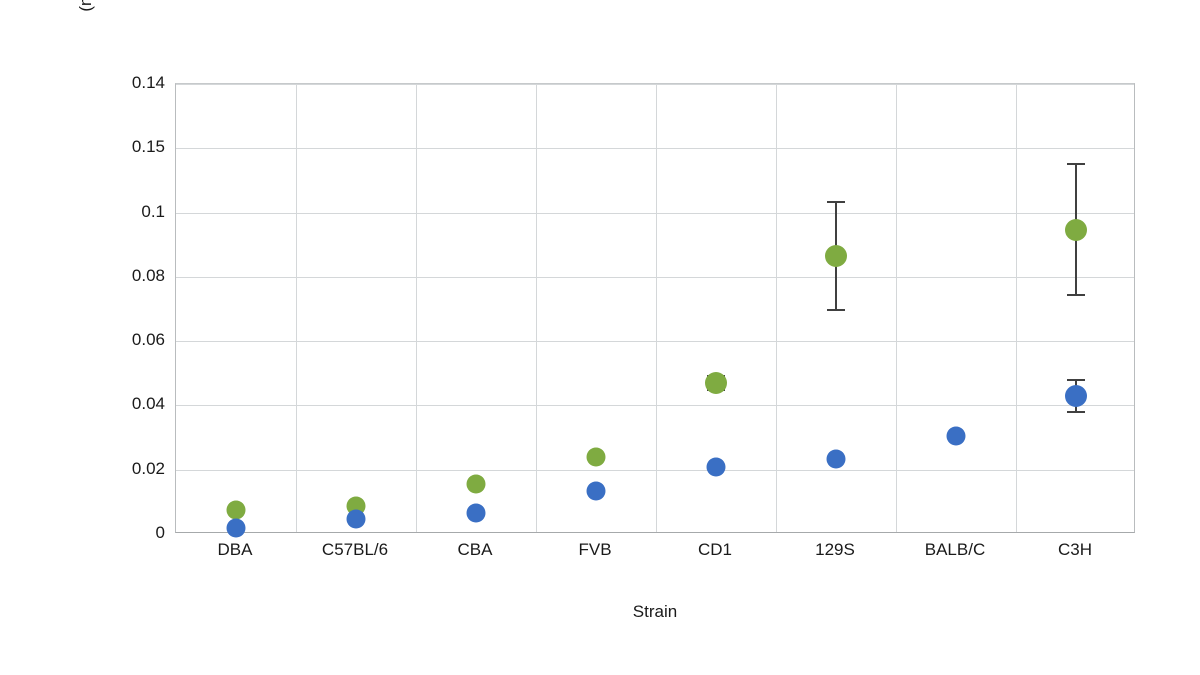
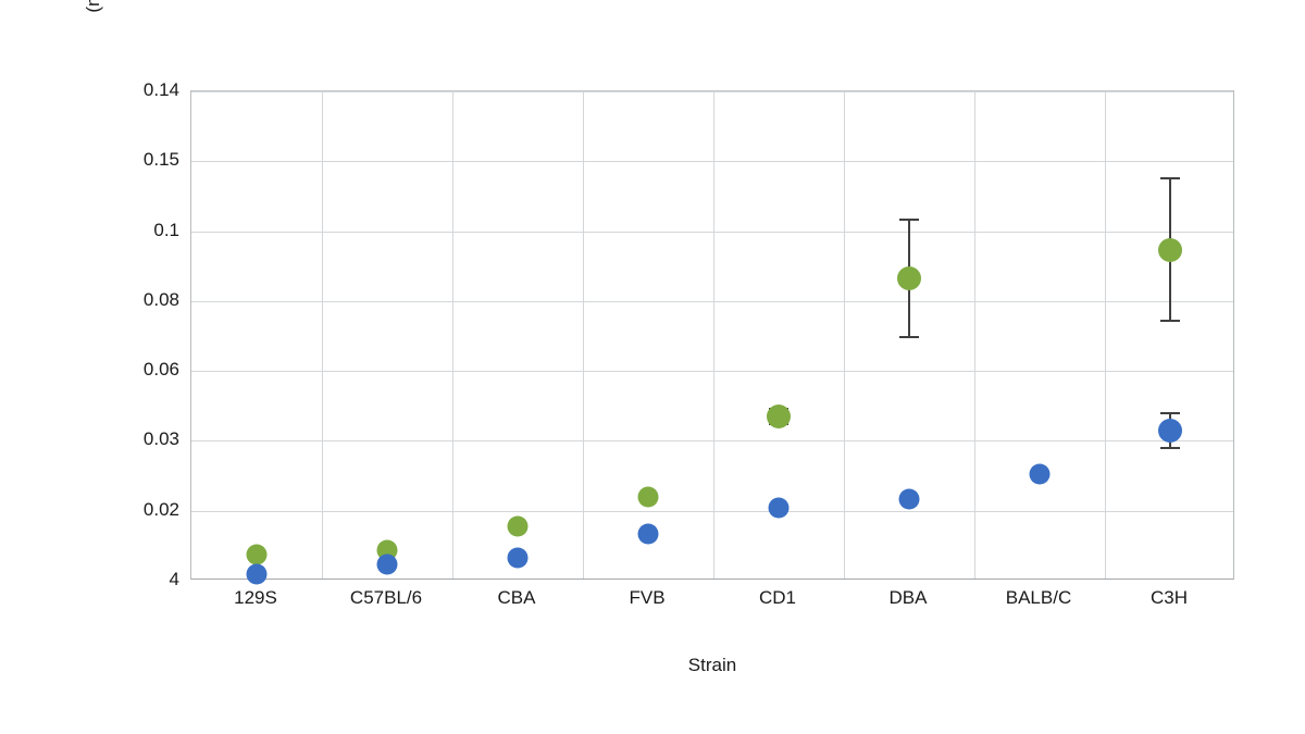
- 0
+ 4
  0.02
- 0.04
+ 0.03
  0.06
  0.08
  0.1
  0.15
  0.14
- DBA
+ 129S
  C57BL/6
  CBA
  FVB
  CD1
- 129S
+ DBA
  BALB/C
  C3H
  Strain
